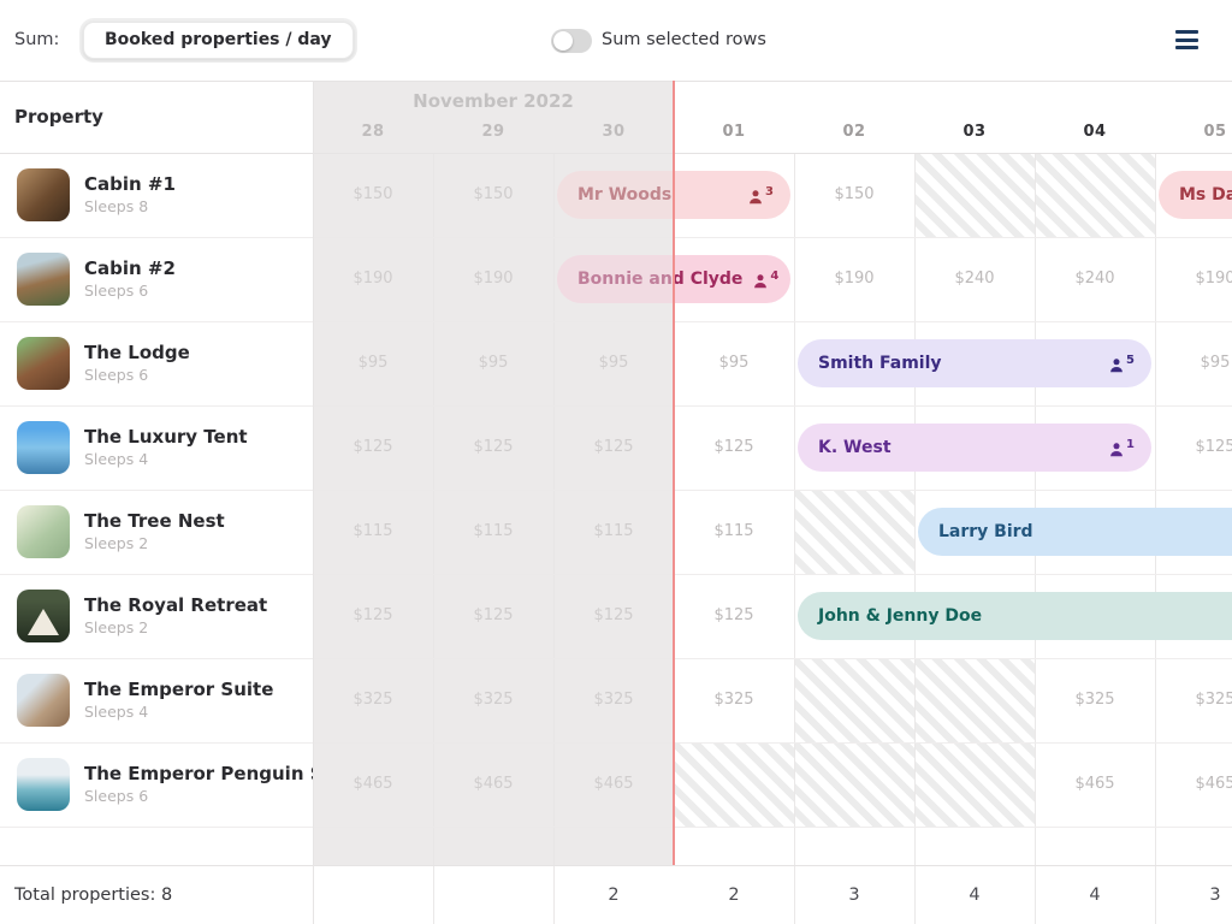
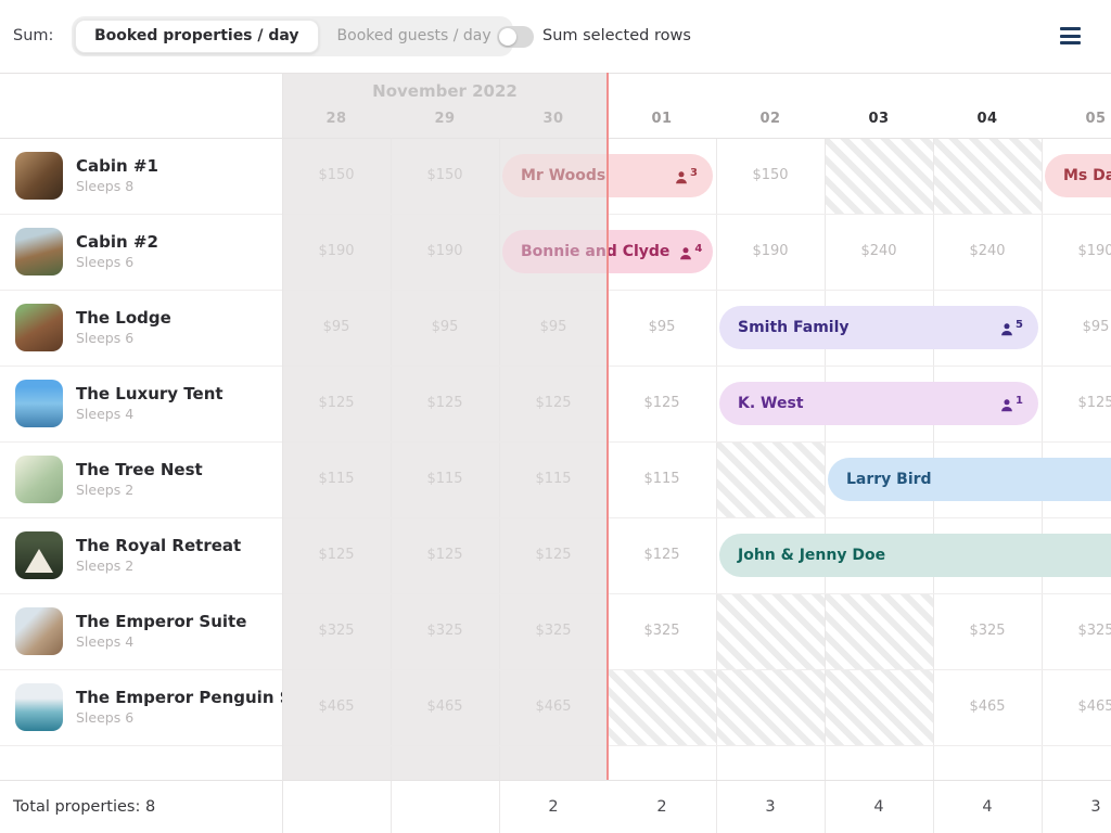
  Sum:
  Booked properties / day
+ Booked guests / day
  Sum selected rows
- Property
  November 2022
  28
  29
  30
  01
  02
  03
  04
  05
  Cabin #1
  Sleeps 8
  $150
  $150
  $150
  Mr Woods
  3
  Ms Da
  Cabin #2
  Sleeps 6
  $190
  $190
  $190
  $240
  $240
  $190
  Bonnie and Clyde
  4
  The Lodge
  Sleeps 6
  $95
  $95
  $95
  $95
  $95
  Smith Family
  5
  The Luxury Tent
  Sleeps 4
  $125
  $125
  $125
  $125
  $125
  K. West
  1
  The Tree Nest
  Sleeps 2
  $115
  $115
  $115
  $115
  Larry Bird
  The Royal Retreat
  Sleeps 2
  $125
  $125
  $125
  $125
  John & Jenny Doe
  The Emperor Suite
  Sleeps 4
  $325
  $325
  $325
  $325
  $325
  $325
  The Emperor Penguin
  Sleeps 6
  $465
  $465
  $465
  $465
  $465
  Total properties: 8
  2
  2
  3
  4
  4
  3
